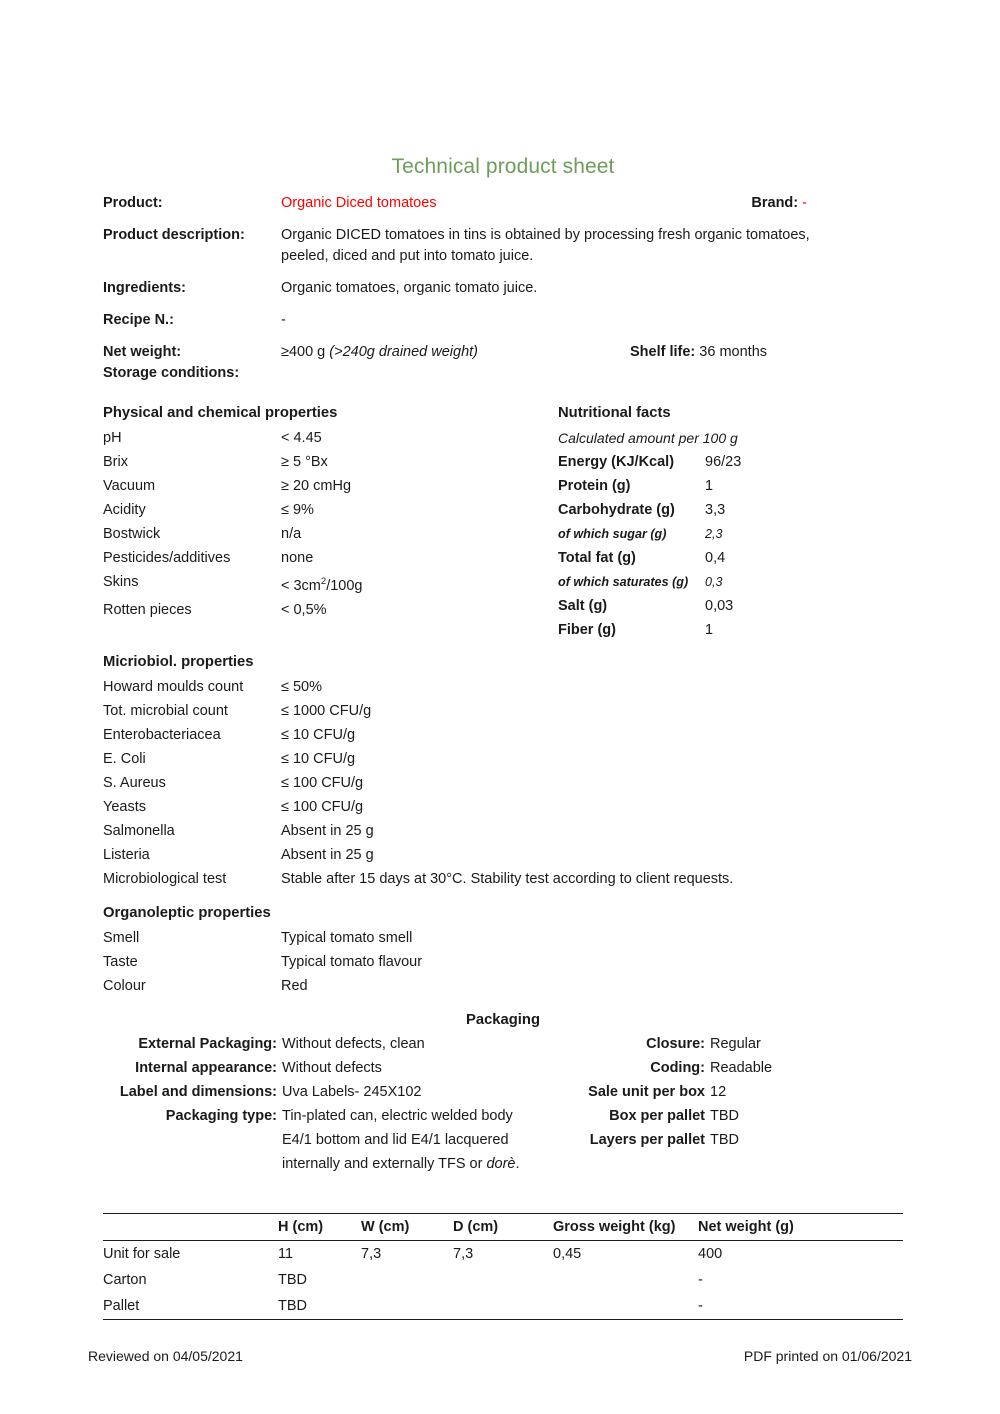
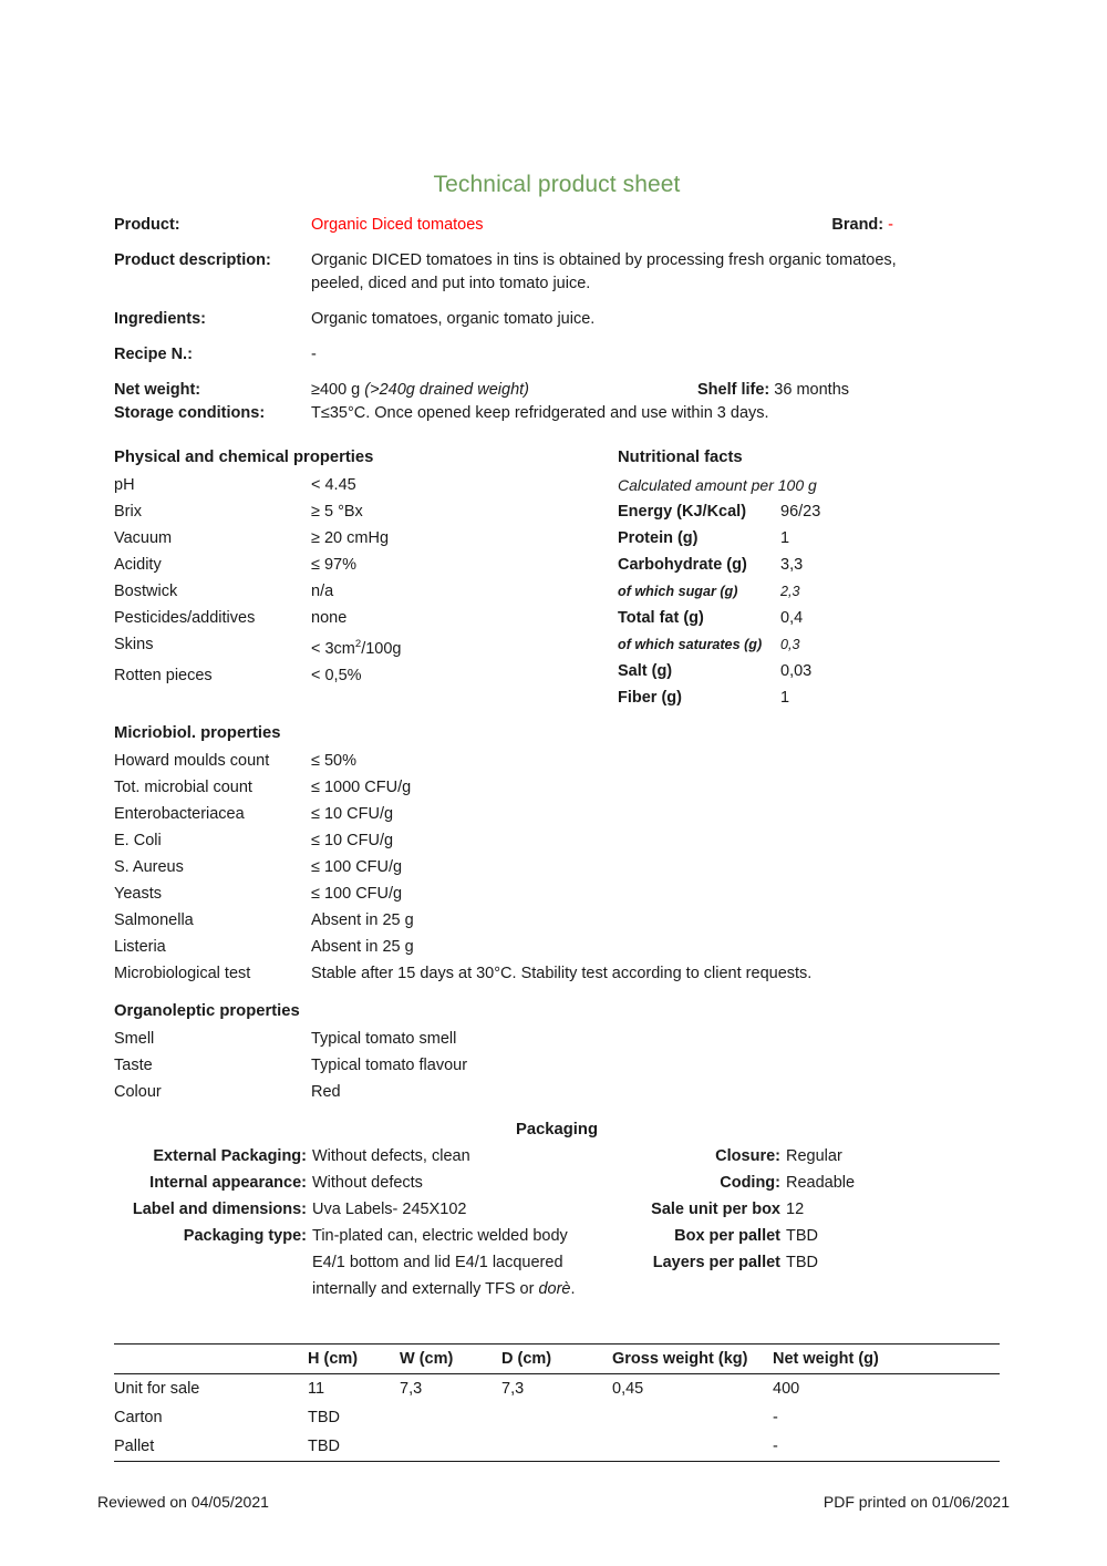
  Technical product sheet
  Product:
  Organic Diced tomatoes
  Brand: -
  Product description:
  Organic DICED tomatoes in tins is obtained by processing fresh organic tomatoes,
  peeled, diced and put into tomato juice.
  Ingredients:
  Organic tomatoes, organic tomato juice.
  Recipe N.:
  -
  Net weight:
  ≥400 g (>240g drained weight)
  Shelf life: 36 months
  Storage conditions:
+ T≤35°C. Once opened keep refridgerated and use within 3 days.
  Physical and chemical properties
  pH
  < 4.45
  Brix
  ≥ 5 °Bx
  Vacuum
  ≥ 20 cmHg
  Acidity
- ≤ 9%
+ ≤ 97%
  Bostwick
  n/a
  Pesticides/additives
  none
  Skins
  < 3cm2/100g
  Rotten pieces
  < 0,5%
  Nutritional facts
  Calculated amount per 100 g
  Energy (KJ/Kcal)
  96/23
  Protein (g)
  1
  Carbohydrate (g)
  3,3
  of which sugar (g)
  2,3
  Total fat (g)
  0,4
  of which saturates (g)
  0,3
  Salt (g)
  0,03
  Fiber (g)
  1
  Micriobiol. properties
  Howard moulds count
  ≤ 50%
  Tot. microbial count
  ≤ 1000 CFU/g
  Enterobacteriacea
  ≤ 10 CFU/g
  E. Coli
  ≤ 10 CFU/g
  S. Aureus
  ≤ 100 CFU/g
  Yeasts
  ≤ 100 CFU/g
  Salmonella
  Absent in 25 g
  Listeria
  Absent in 25 g
  Microbiological test
  Stable after 15 days at 30°C. Stability test according to client requests.
  Organoleptic properties
  Smell
  Typical tomato smell
  Taste
  Typical tomato flavour
  Colour
  Red
  Packaging
  External Packaging:
  Without defects, clean
  Internal appearance:
  Without defects
  Label and dimensions:
  Uva Labels- 245X102
  Packaging type:
  Tin-plated can, electric welded body
  E4/1 bottom and lid E4/1 lacquered
  internally and externally TFS or dorè.
  Closure:
  Regular
  Coding:
  Readable
  Sale unit per box
  12
  Box per pallet
  TBD
  Layers per pallet
  TBD
  	H (cm)	W (cm)	D (cm)	Gross weight (kg)	Net weight (g)
  Unit for sale	11	7,3	7,3	0,45	400
  Carton	TBD				-
  Pallet	TBD				-
  Reviewed on 04/05/2021
  PDF printed on 01/06/2021
